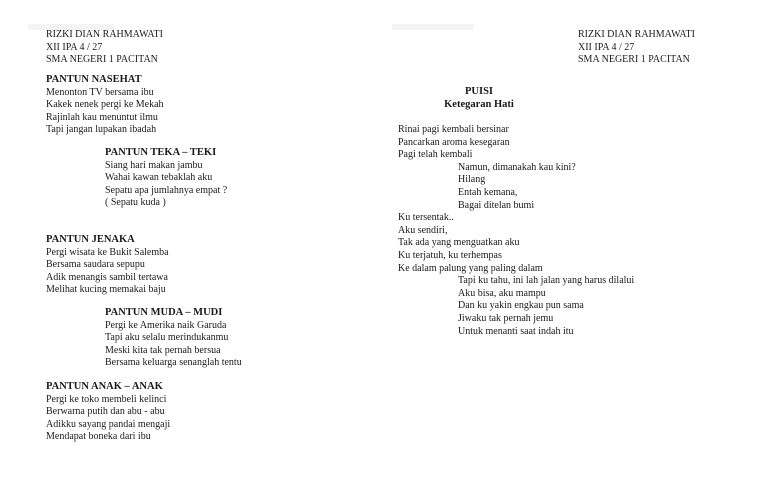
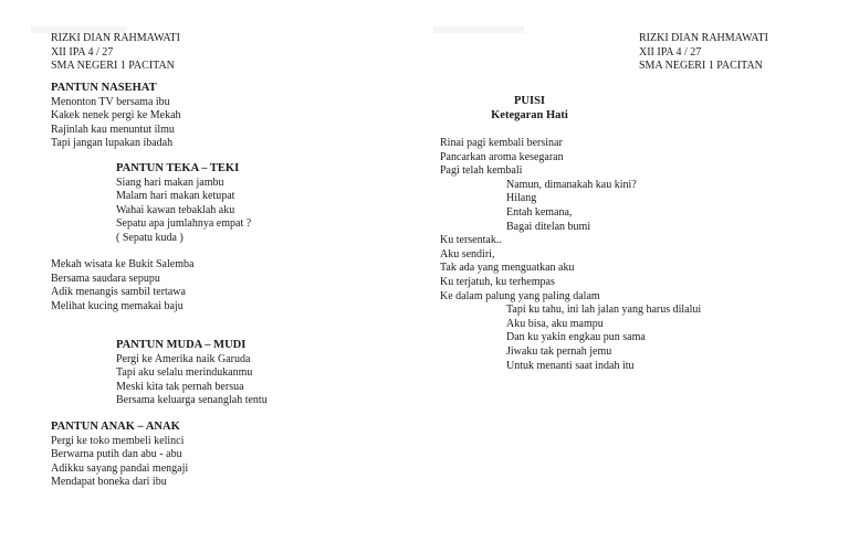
  RIZKI DIAN RAHMAWATI
  XII IPA 4 / 27
  SMA NEGERI 1 PACITAN
  RIZKI DIAN RAHMAWATI
  XII IPA 4 / 27
  SMA NEGERI 1 PACITAN
  PANTUN NASEHAT
  Menonton TV bersama ibu
  Kakek nenek pergi ke Mekah
  Rajinlah kau menuntut ilmu
  Tapi jangan lupakan ibadah
  PANTUN TEKA – TEKI
  Siang hari makan jambu
+ Malam hari makan ketupat
  Wahai kawan tebaklah aku
  Sepatu apa jumlahnya empat ?
  ( Sepatu kuda )
- PANTUN JENAKA
- Pergi wisata ke Bukit Salemba
+ Mekah wisata ke Bukit Salemba
  Bersama saudara sepupu
  Adik menangis sambil tertawa
  Melihat kucing memakai baju
  PANTUN MUDA – MUDI
  Pergi ke Amerika naik Garuda
  Tapi aku selalu merindukanmu
  Meski kita tak pernah bersua
  Bersama keluarga senanglah tentu
  PANTUN ANAK – ANAK
  Pergi ke toko membeli kelinci
  Berwarna putih dan abu - abu
  Adikku sayang pandai mengaji
  Mendapat boneka dari ibu
  PUISI
  Ketegaran Hati
  Rinai pagi kembali bersinar
  Pancarkan aroma kesegaran
  Pagi telah kembali
  Namun, dimanakah kau kini?
  Hilang
  Entah kemana,
  Bagai ditelan bumi
  Ku tersentak..
  Aku sendiri,
  Tak ada yang menguatkan aku
  Ku terjatuh, ku terhempas
  Ke dalam palung yang paling dalam
  Tapi ku tahu, ini lah jalan yang harus dilalui
  Aku bisa, aku mampu
  Dan ku yakin engkau pun sama
  Jiwaku tak pernah jemu
  Untuk menanti saat indah itu
